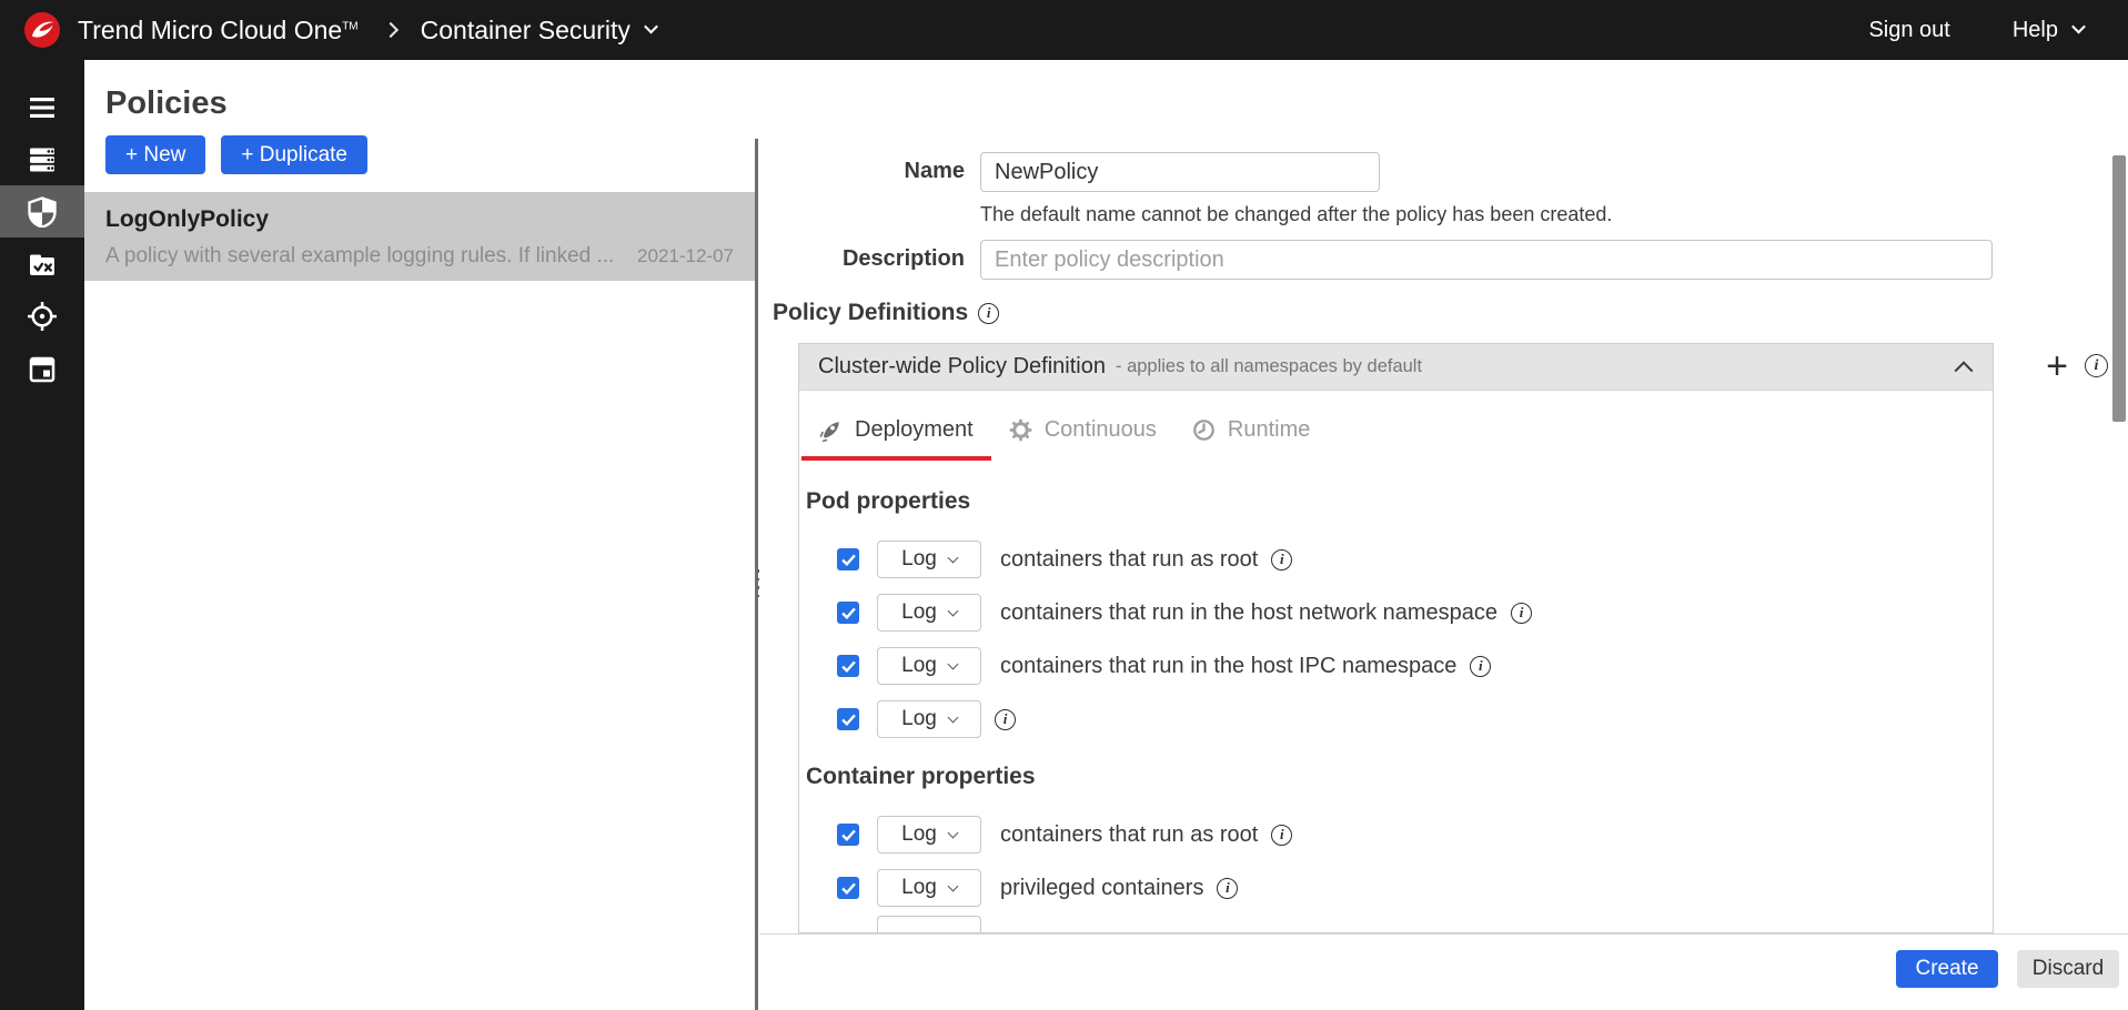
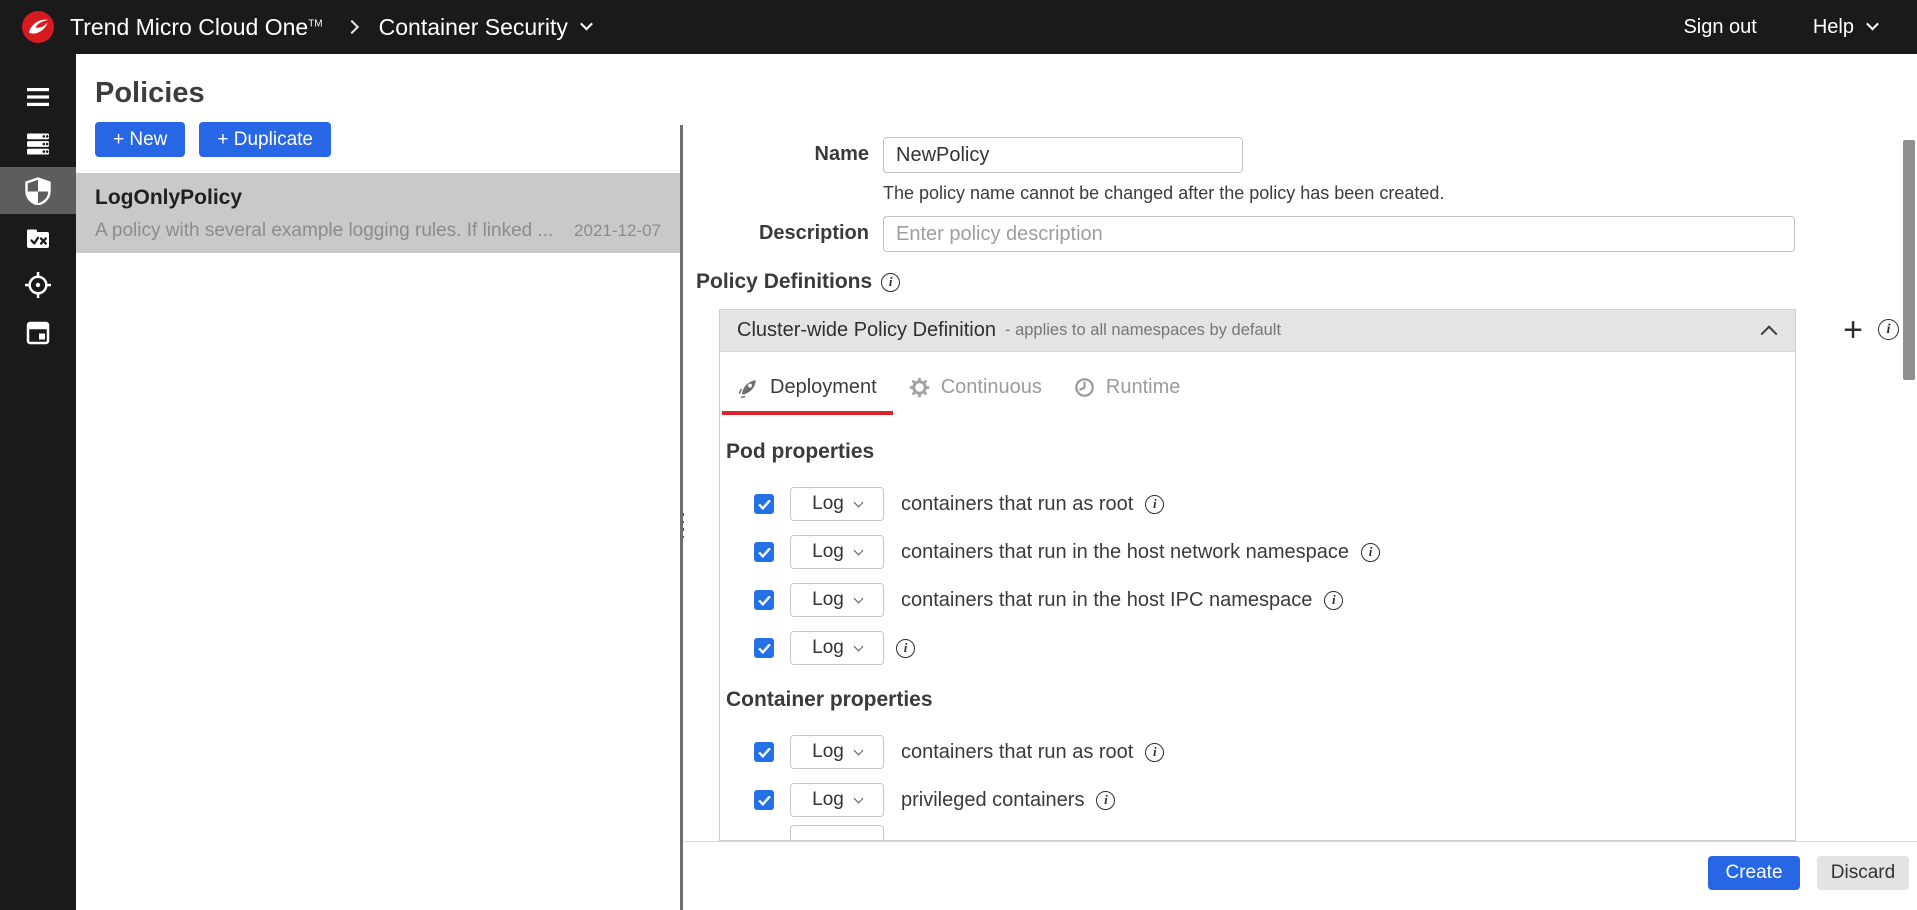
  Trend Micro Cloud OneTM
  Container Security
  Sign out
  Help
  Policies
  + New
  + Duplicate
  LogOnlyPolicy
  A policy with several example logging rules. If linked ...
  2021-12-07
  Name
  NewPolicy
- The default name cannot be changed after the policy has been created.
+ The policy name cannot be changed after the policy has been created.
  Description
  Enter policy description
  Policy Definitions
  i
  Cluster-wide Policy Definition
  - applies to all namespaces by default
  Deployment
  Continuous
  Runtime
  Pod properties
  Log
  containers that run as root
  i
  Log
  containers that run in the host network namespace
  i
  Log
  containers that run in the host IPC namespace
  i
  Log
  i
  Container properties
  Log
  containers that run as root
  i
  Log
  privileged containers
  i
  +
  i
  Create
  Discard
